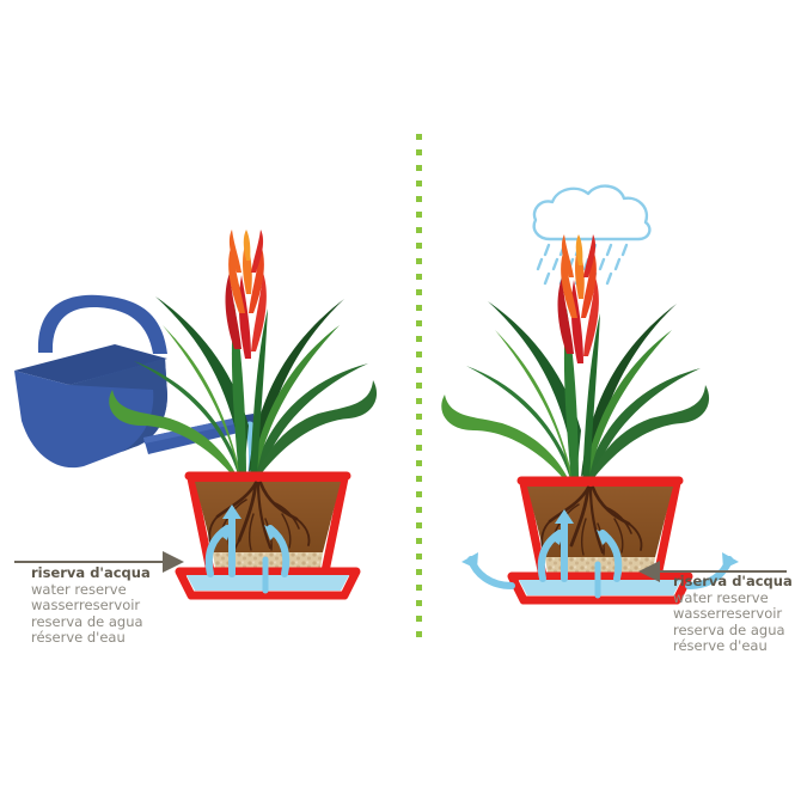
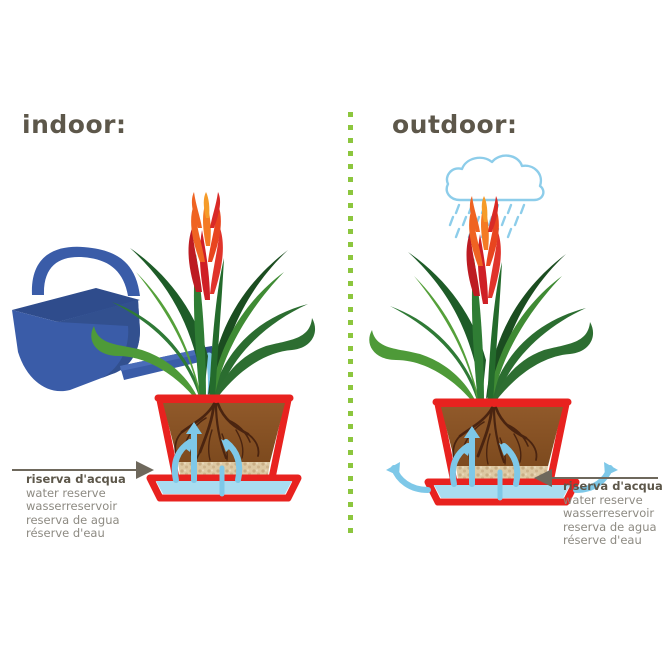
+ indoor:
+ outdoor:
  riserva d'acqua
  water reserve
  wasserreservoir
  reserva de agua
  réserve d'eau
  riserva d'acqua
  water reserve
  wasserreservoir
  reserva de agua
  réserve d'eau
